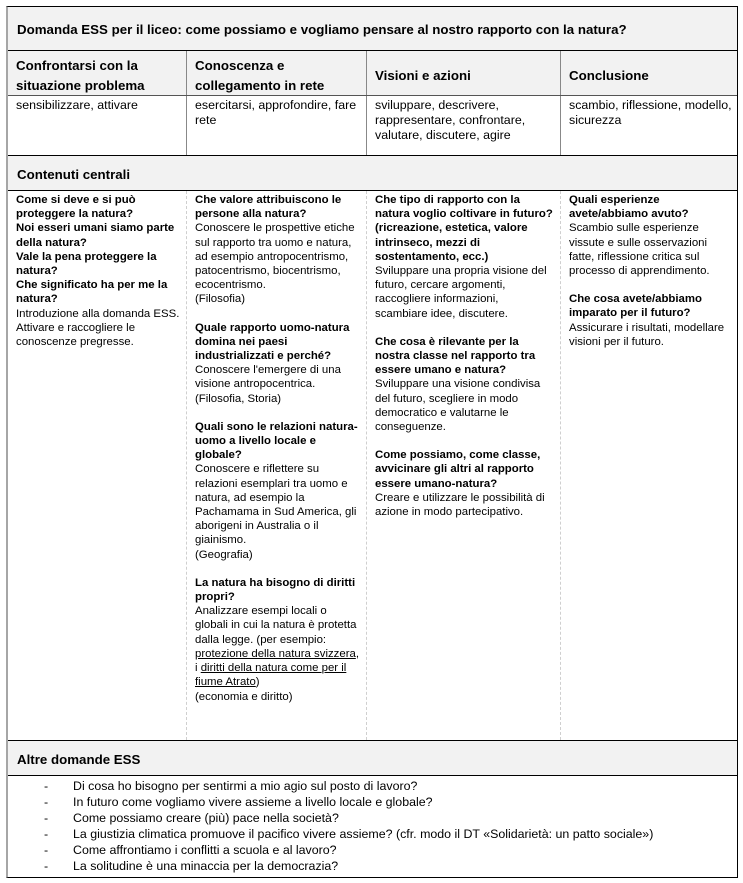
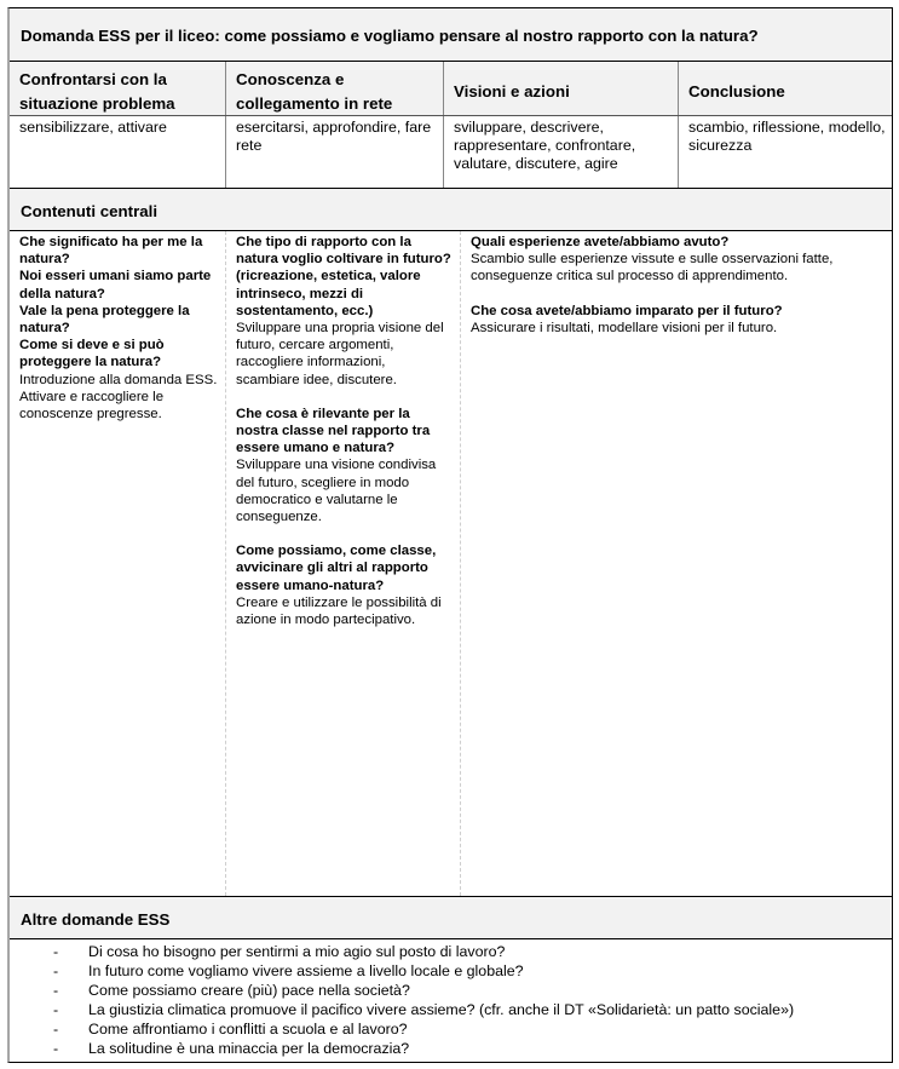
  Domanda ESS per il liceo: come possiamo e vogliamo pensare al nostro rapporto con la natura?
  Confrontarsi con la situazione problema
  Conoscenza e collegamento in rete
  Visioni e azioni
  Conclusione
  sensibilizzare, attivare
  esercitarsi, approfondire, fare rete
  sviluppare, descrivere, rappresentare, confrontare, valutare, discutere, agire
  scambio, riflessione, modello, sicurezza
  Contenuti centrali
- Come si deve e si può proteggere la natura?
+ Che significato ha per me la natura?
  Noi esseri umani siamo parte della natura?
  Vale la pena proteggere la natura?
- Che significato ha per me la natura?
+ Come si deve e si può proteggere la natura?
  Introduzione alla domanda ESS.
  Attivare e raccogliere le conoscenze pregresse.
- Che valore attribuiscono le persone alla natura?
- Conoscere le prospettive etiche sul rapporto tra uomo e natura, ad esempio antropocentrismo, patocentrismo, biocentrismo, ecocentrismo.
- (Filosofia)
- Quale rapporto uomo-natura domina nei paesi industrializzati e perché?
- Conoscere l'emergere di una visione antropocentrica.
- (Filosofia, Storia)
- Quali sono le relazioni natura-uomo a livello locale e globale?
- Conoscere e riflettere su relazioni esemplari tra uomo e natura, ad esempio la Pachamama in Sud America, gli aborigeni in Australia o il giainismo.
- (Geografia)
- La natura ha bisogno di diritti propri?
- Analizzare esempi locali o globali in cui la natura è protetta dalla legge. (per esempio: protezione della natura svizzera, i diritti della natura come per il fiume Atrato)
- (economia e diritto)
  Che tipo di rapporto con la natura voglio coltivare in futuro? (ricreazione, estetica, valore intrinseco, mezzi di sostentamento, ecc.)
  Sviluppare una propria visione del futuro, cercare argomenti, raccogliere informazioni, scambiare idee, discutere.
  Che cosa è rilevante per la nostra classe nel rapporto tra essere umano e natura?
  Sviluppare una visione condivisa del futuro, scegliere in modo democratico e valutarne le conseguenze.
  Come possiamo, come classe, avvicinare gli altri al rapporto essere umano-natura?
  Creare e utilizzare le possibilità di azione in modo partecipativo.
  Quali esperienze avete/abbiamo avuto?
- Scambio sulle esperienze vissute e sulle osservazioni fatte, riflessione critica sul processo di apprendimento.
+ Scambio sulle esperienze vissute e sulle osservazioni fatte, conseguenze critica sul processo di apprendimento.
  Che cosa avete/abbiamo imparato per il futuro?
  Assicurare i risultati, modellare visioni per il futuro.
  Altre domande ESS
  -
  Di cosa ho bisogno per sentirmi a mio agio sul posto di lavoro?
  -
  In futuro come vogliamo vivere assieme a livello locale e globale?
  -
  Come possiamo creare (più) pace nella società?
  -
- La giustizia climatica promuove il pacifico vivere assieme? (cfr. modo il DT «Solidarietà: un patto sociale»)
+ La giustizia climatica promuove il pacifico vivere assieme? (cfr. anche il DT «Solidarietà: un patto sociale»)
  -
  Come affrontiamo i conflitti a scuola e al lavoro?
  -
  La solitudine è una minaccia per la democrazia?
